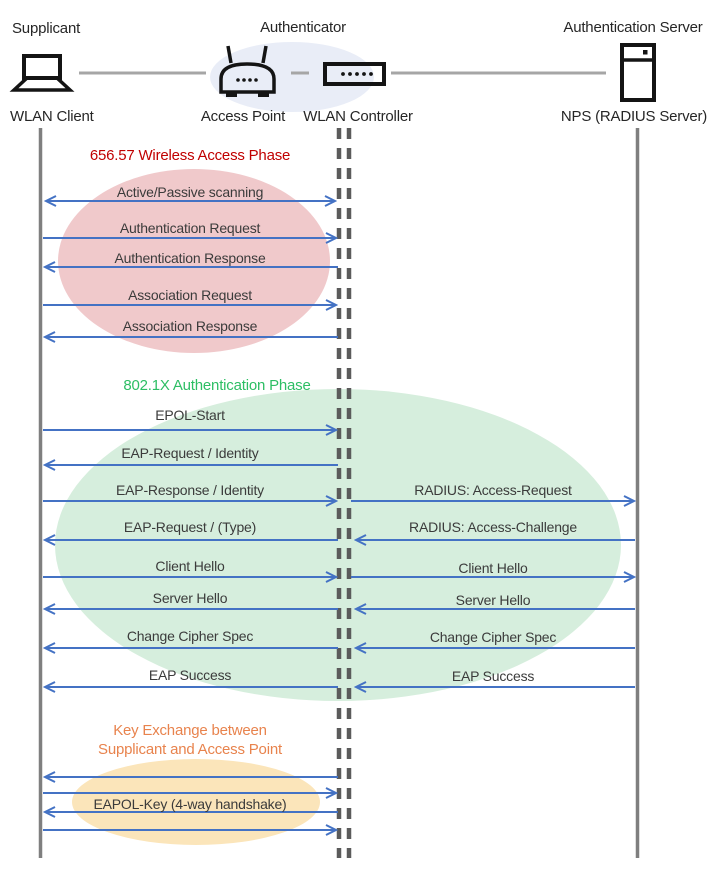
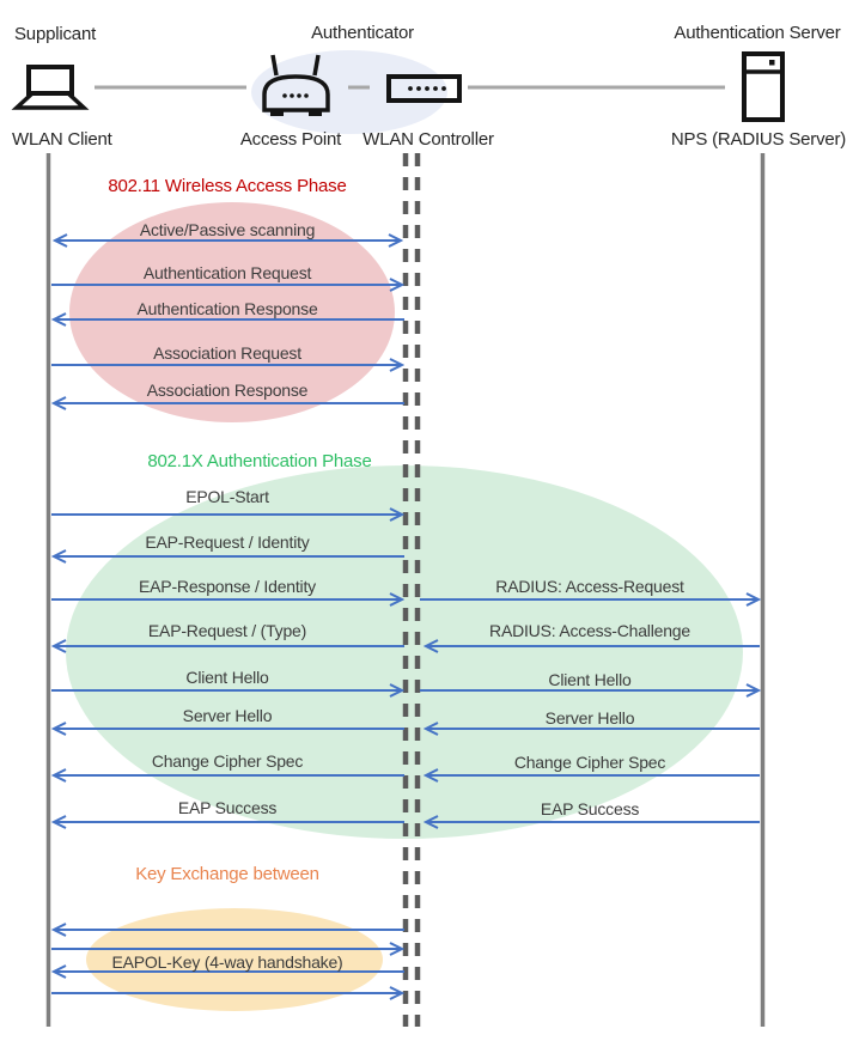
  Supplicant
  Authenticator
  Authentication Server
  WLAN Client
  Access Point
  WLAN Controller
  NPS (RADIUS Server)
- 656.57 Wireless Access Phase
+ 802.11 Wireless Access Phase
  Active/Passive scanning
  Authentication Request
  Authentication Response
  Association Request
  Association Response
  802.1X Authentication Phase
  EPOL-Start
  EAP-Request / Identity
  EAP-Response / Identity
  EAP-Request / (Type)
  Client Hello
  Server Hello
  Change Cipher Spec
  EAP Success
  RADIUS: Access-Request
  RADIUS: Access-Challenge
  Client Hello
  Server Hello
  Change Cipher Spec
  EAP Success
  Key Exchange between
- Supplicant and Access Point
  EAPOL-Key (4-way handshake)
